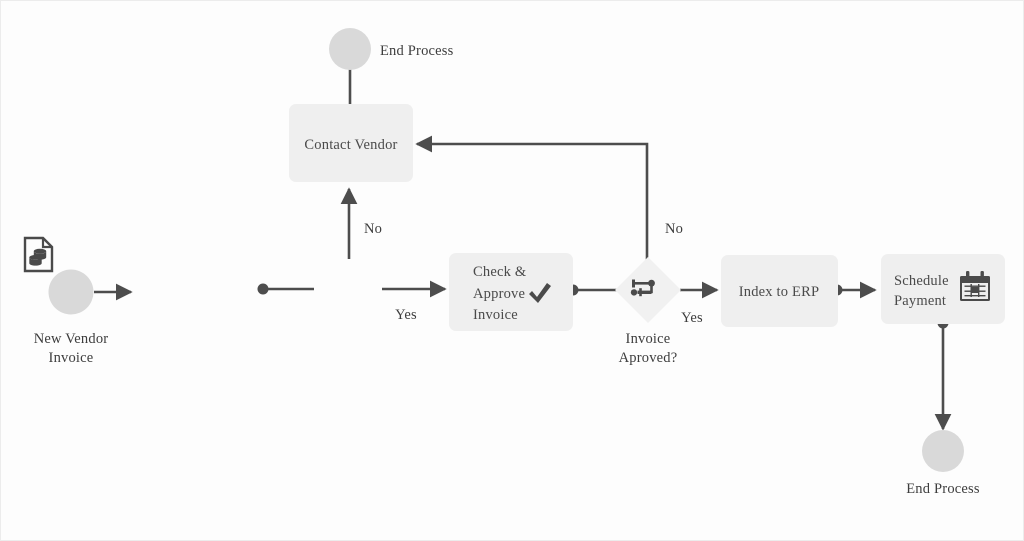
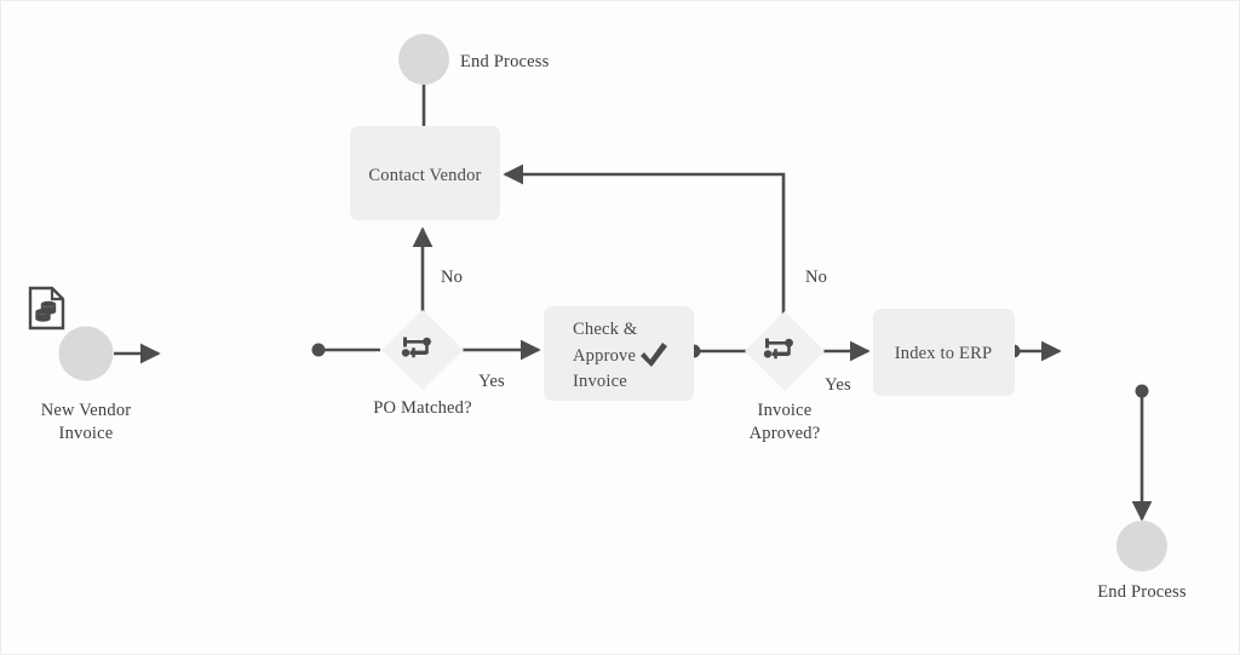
  New Vendor
  Invoice
+ PO Matched?
  Contact Vendor
  End Process
  Check &
  Approve
  Invoice
  Invoice
  Aproved?
  Index to ERP
- Schedule
- Payment
  End Process
  No
  Yes
  No
  Yes
